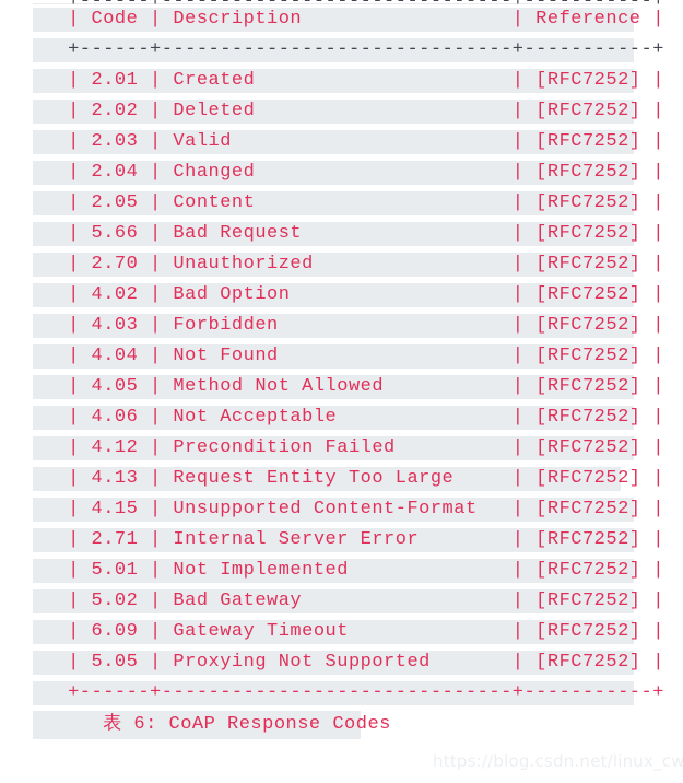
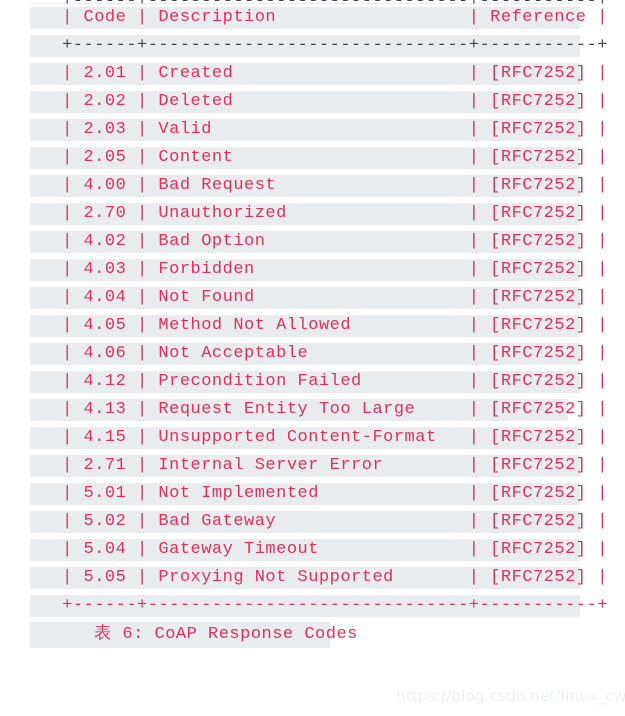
  +------+------------------------------+-----------+
  | Code | Description | Reference |
  +------+------------------------------+-----------+
  | 2.01 | Created | [RFC7252] |
  | 2.02 | Deleted | [RFC7252] |
  | 2.03 | Valid | [RFC7252] |
- | 2.04 | Changed | [RFC7252] |
  | 2.05 | Content | [RFC7252] |
- | 5.66 | Bad Request | [RFC7252] |
+ | 4.00 | Bad Request | [RFC7252] |
  | 2.70 | Unauthorized | [RFC7252] |
  | 4.02 | Bad Option | [RFC7252] |
  | 4.03 | Forbidden | [RFC7252] |
  | 4.04 | Not Found | [RFC7252] |
  | 4.05 | Method Not Allowed | [RFC7252] |
  | 4.06 | Not Acceptable | [RFC7252] |
  | 4.12 | Precondition Failed | [RFC7252] |
  | 4.13 | Request Entity Too Large | [RFC7252] |
  | 4.15 | Unsupported Content-Format | [RFC7252] |
  | 2.71 | Internal Server Error | [RFC7252] |
  | 5.01 | Not Implemented | [RFC7252] |
  | 5.02 | Bad Gateway | [RFC7252] |
- | 6.09 | Gateway Timeout | [RFC7252] |
+ | 5.04 | Gateway Timeout | [RFC7252] |
  | 5.05 | Proxying Not Supported | [RFC7252] |
  +------+------------------------------+-----------+
  表 6: CoAP Response Codes
